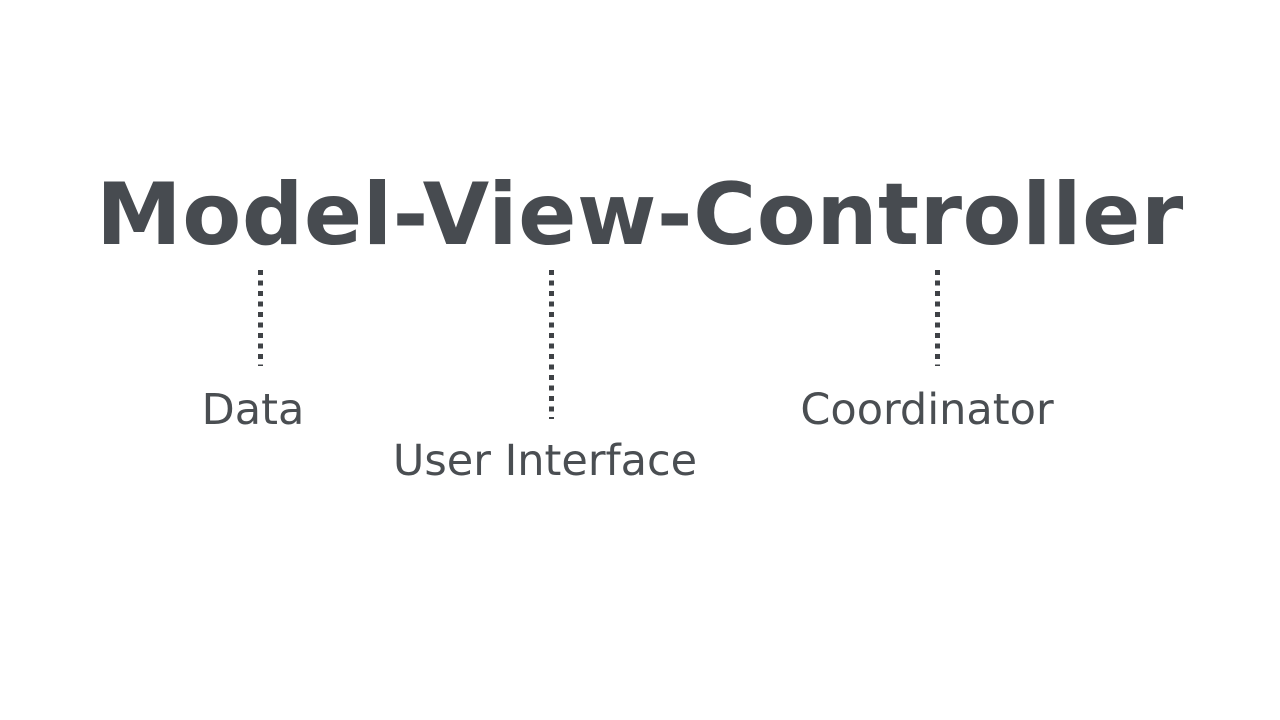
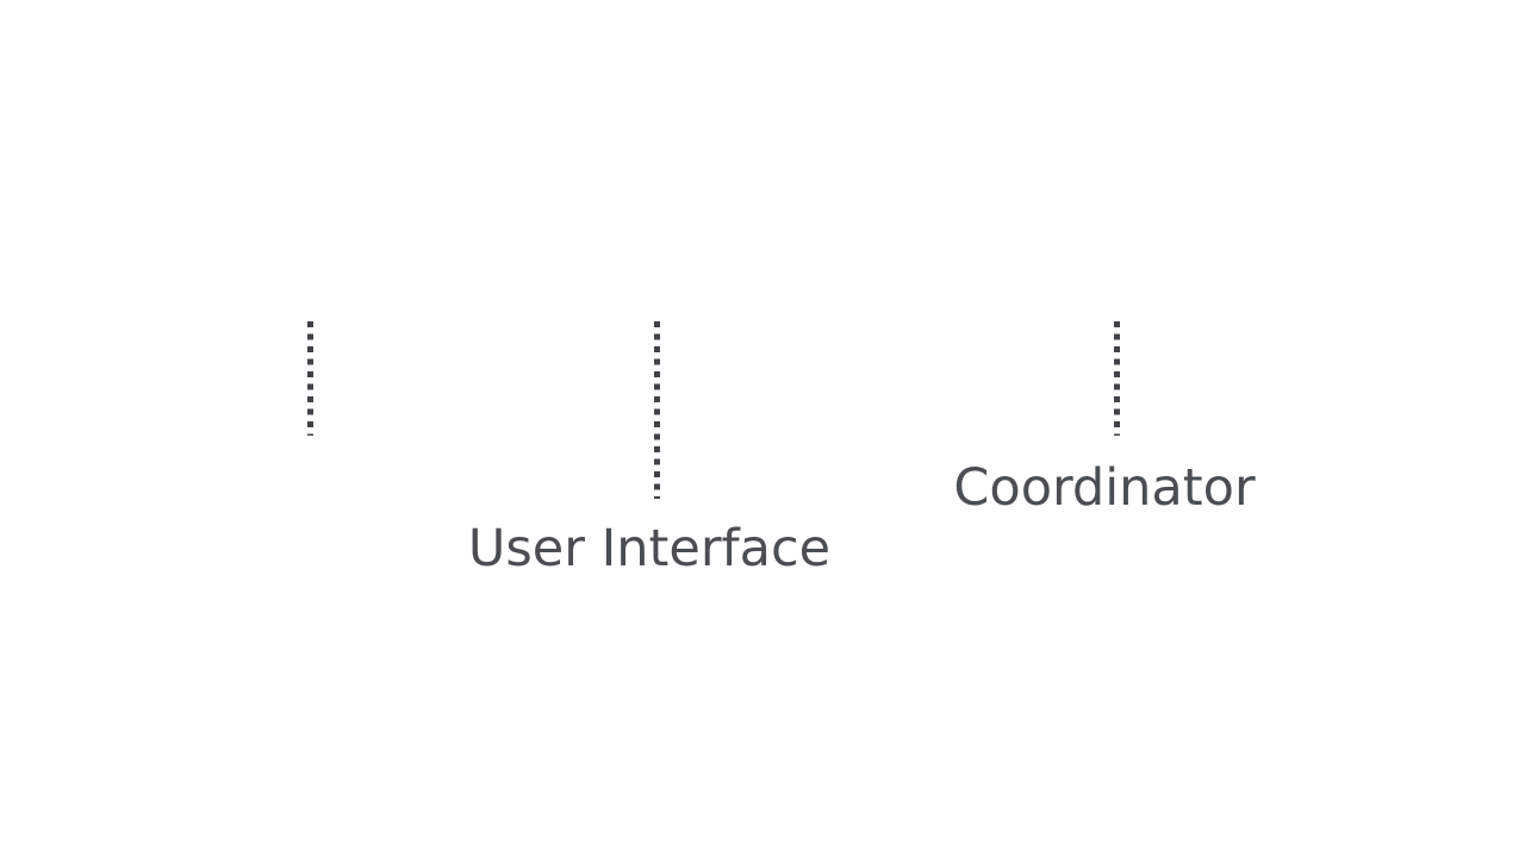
- Model-View-Controller
- Data
  User Interface
  Coordinator
